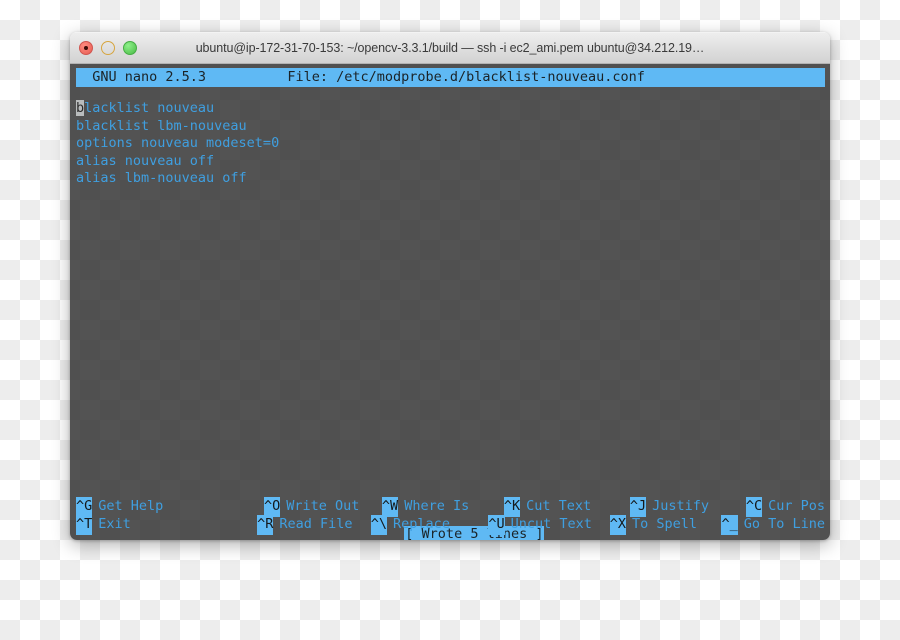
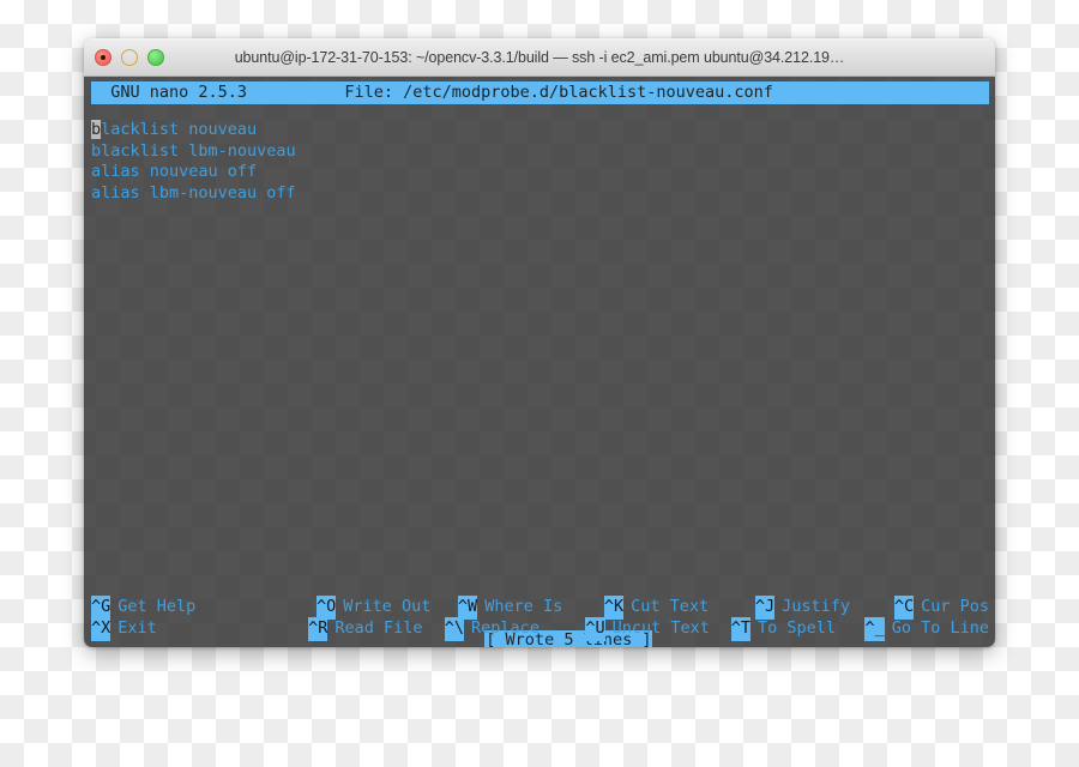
  ubuntu@ip-172-31-70-153: ~/opencv-3.3.1/build — ssh -i ec2_ami.pem ubuntu@34.212.19…
  GNU nano 2.5.3 File: /etc/modprobe.d/blacklist-nouveau.conf
  blacklist nouveau
  blacklist lbm-nouveau
- options nouveau modeset=0
  alias nouveau off
  alias lbm-nouveau off
  [ Wrote 5nes ]
  ^G
  Get Help
  ^O
  Write Out
  ^W
  Where Is
  ^K
  Cut Text
  ^J
  Justify
  ^C
  Cur Pos
- ^T
+ ^X
  Exit
  ^R
  Read File
  ^\
  Replace
  ^U
  Uncut Text
- ^X
+ ^T
  To Spell
  ^_
  Go To Line
